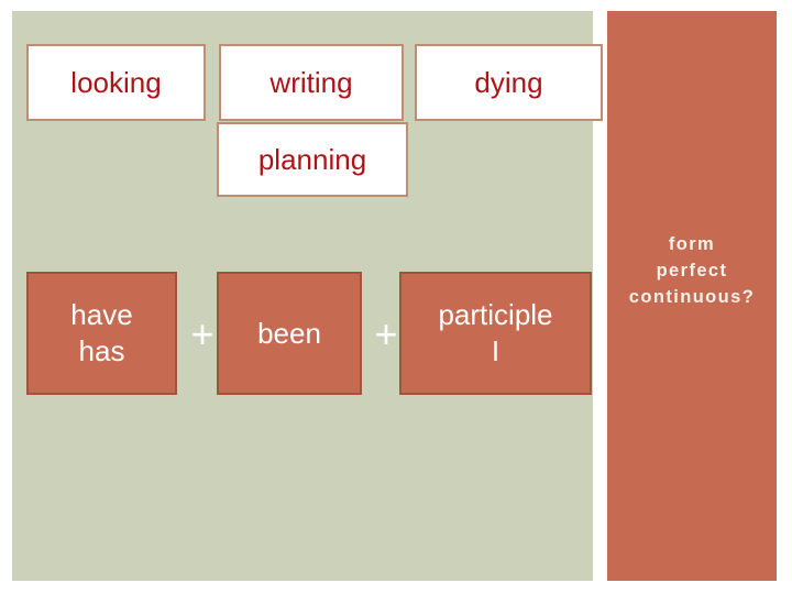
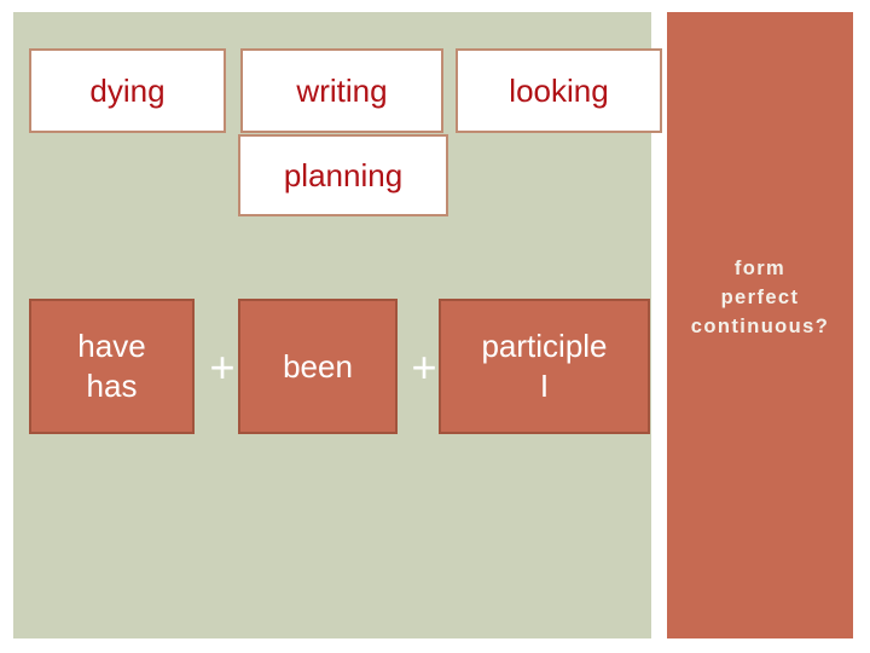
- looking
+ dying
  writing
- dying
+ looking
  planning
  have
  has
  +
  been
  +
  participle
  I
  form
  perfect
  continuous?
